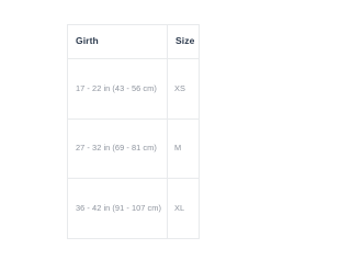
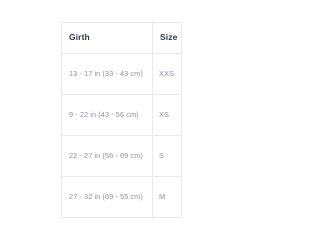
  Girth	Size
+ 13 - 17 in (33 - 43 cm)	XXS
- 17 - 22 in (43 - 56 cm)	XS
+ 9 - 22 in (43 - 56 cm)	XS
+ 22 - 27 in (56 - 69 cm)	S
- 27 - 32 in (69 - 81 cm)	M
+ 27 - 32 in (69 - 55 cm)	M
- 36 - 42 in (91 - 107 cm)	XL
